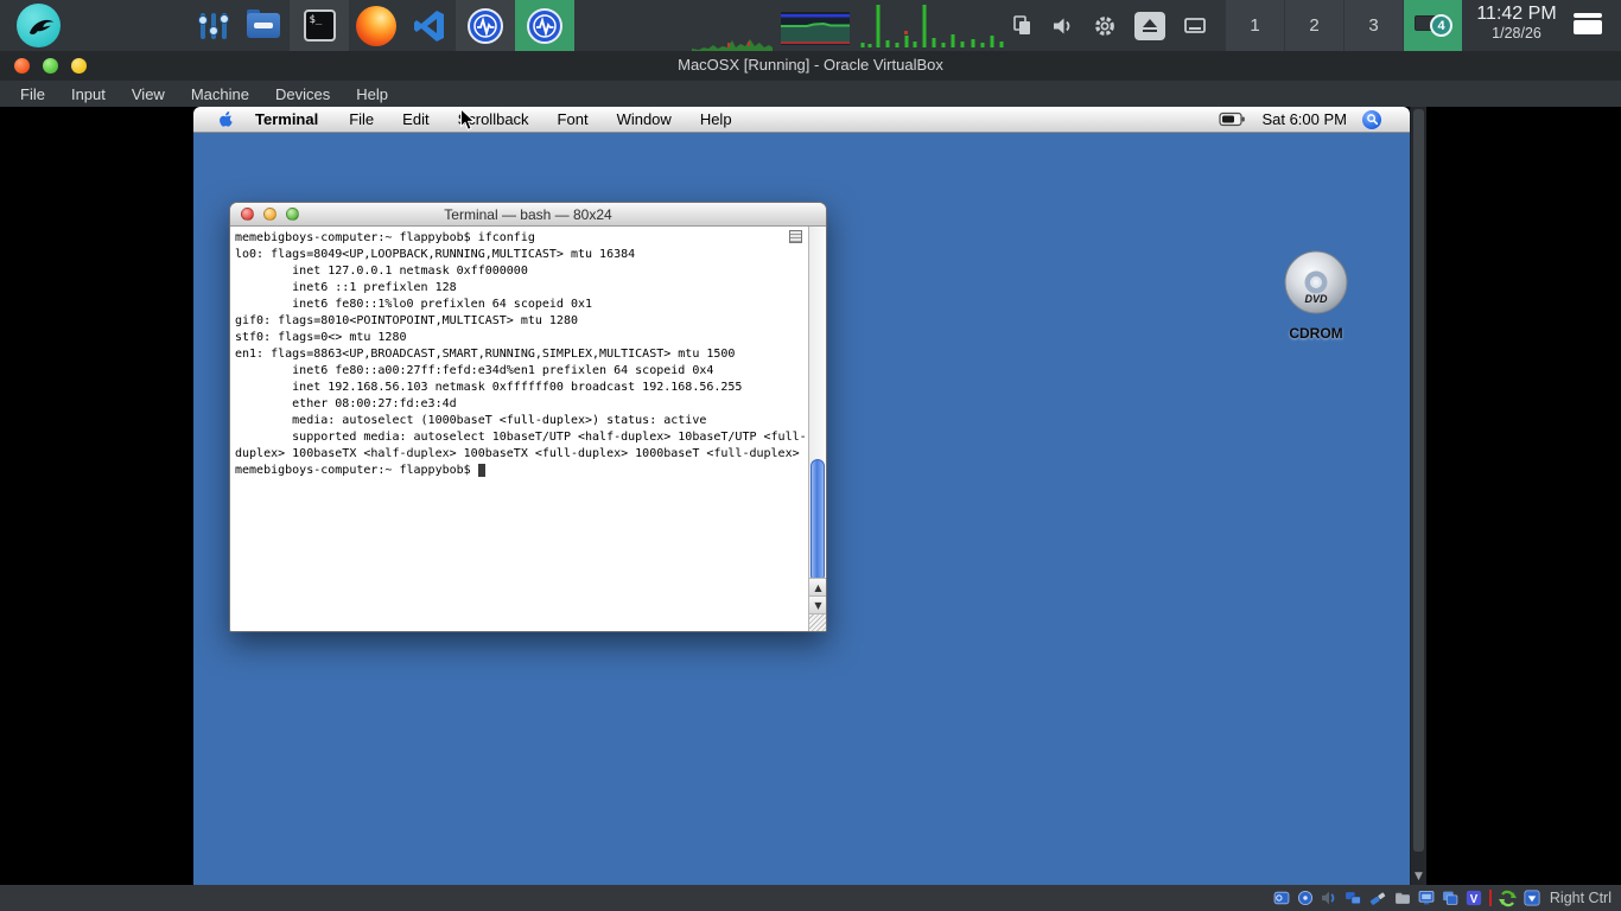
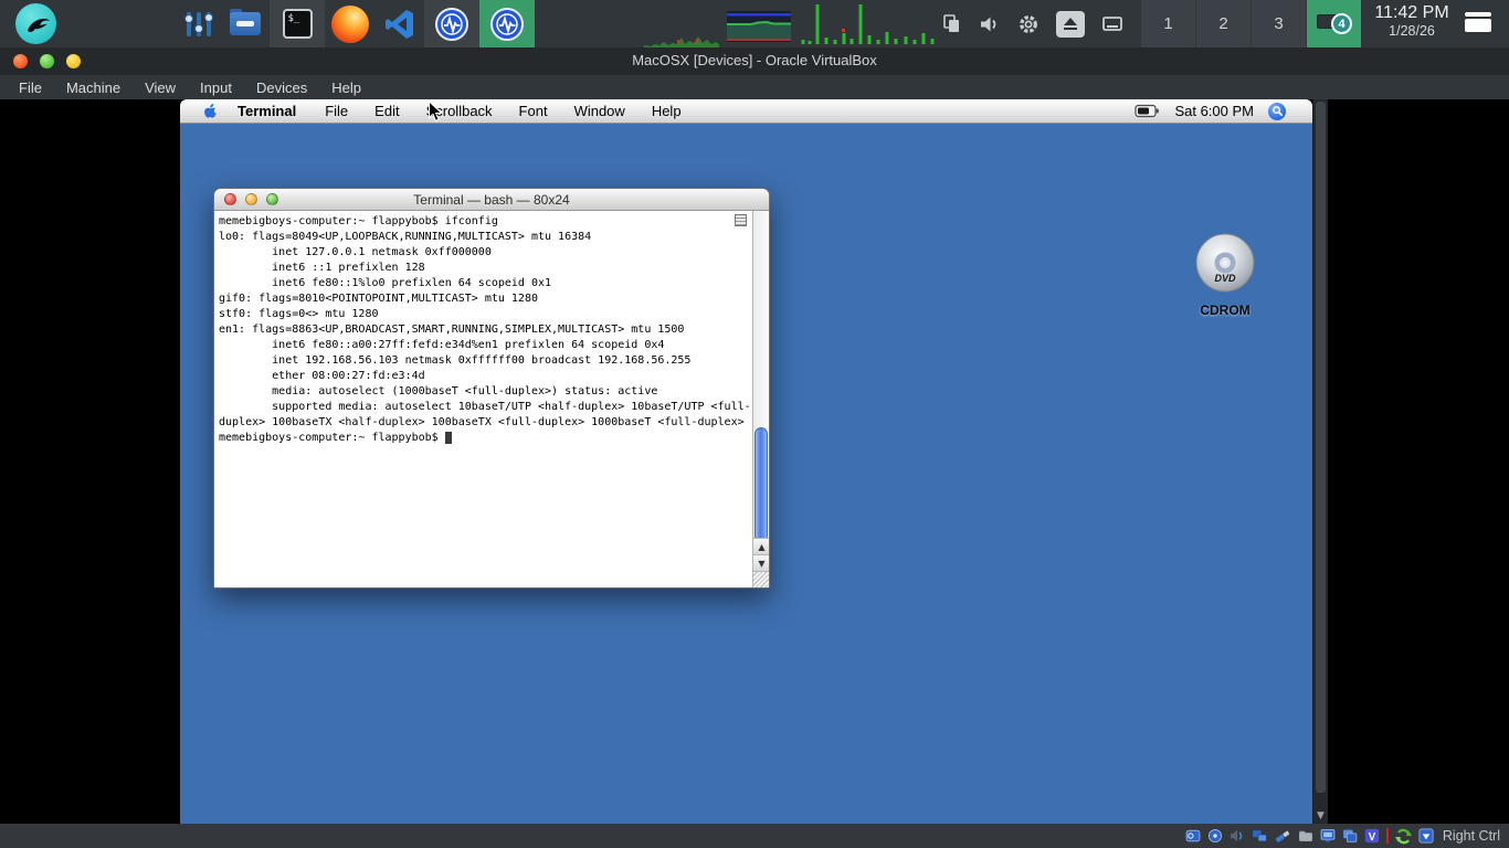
  $_
  1
  2
  3
  4
  11:42 PM
  1/28/26
- MacOSX [Running] - Oracle VirtualBox
+ MacOSX [Devices] - Oracle VirtualBox
  File
- Input
+ Machine
  View
- Machine
+ Input
  Devices
  Help
  Terminal
  File
  Edit
  rollback
  Font
  Window
  Help
  Sat 6:00 PM
  DVD
  CDROM
  Terminal — bash — 80x24
  memebigboys-computer:~ flappybob$ ifconfig
  lo0: flags=8049<UP,LOOPBACK,RUNNING,MULTICAST> mtu 16384
  inet 127.0.0.1 netmask 0xff000000
  inet6 ::1 prefixlen 128
  inet6 fe80::1%lo0 prefixlen 64 scopeid 0x1
  gif0: flags=8010<POINTOPOINT,MULTICAST> mtu 1280
  stf0: flags=0<> mtu 1280
  en1: flags=8863<UP,BROADCAST,SMART,RUNNING,SIMPLEX,MULTICAST> mtu 1500
  inet6 fe80::a00:27ff:fefd:e34d%en1 prefixlen 64 scopeid 0x4
  inet 192.168.56.103 netmask 0xffffff00 broadcast 192.168.56.255
  ether 08:00:27:fd:e3:4d
  media: autoselect (1000baseT <full-duplex>) status: active
  supported media: autoselect 10baseT/UTP <half-duplex> 10baseT/UTP <full-
  duplex> 100baseTX <half-duplex> 100baseTX <full-duplex> 1000baseT <full-duplex>
  memebigboys-computer:~ flappybob$
  ▲
  ▼
  ▼
  V
  Right Ctrl
